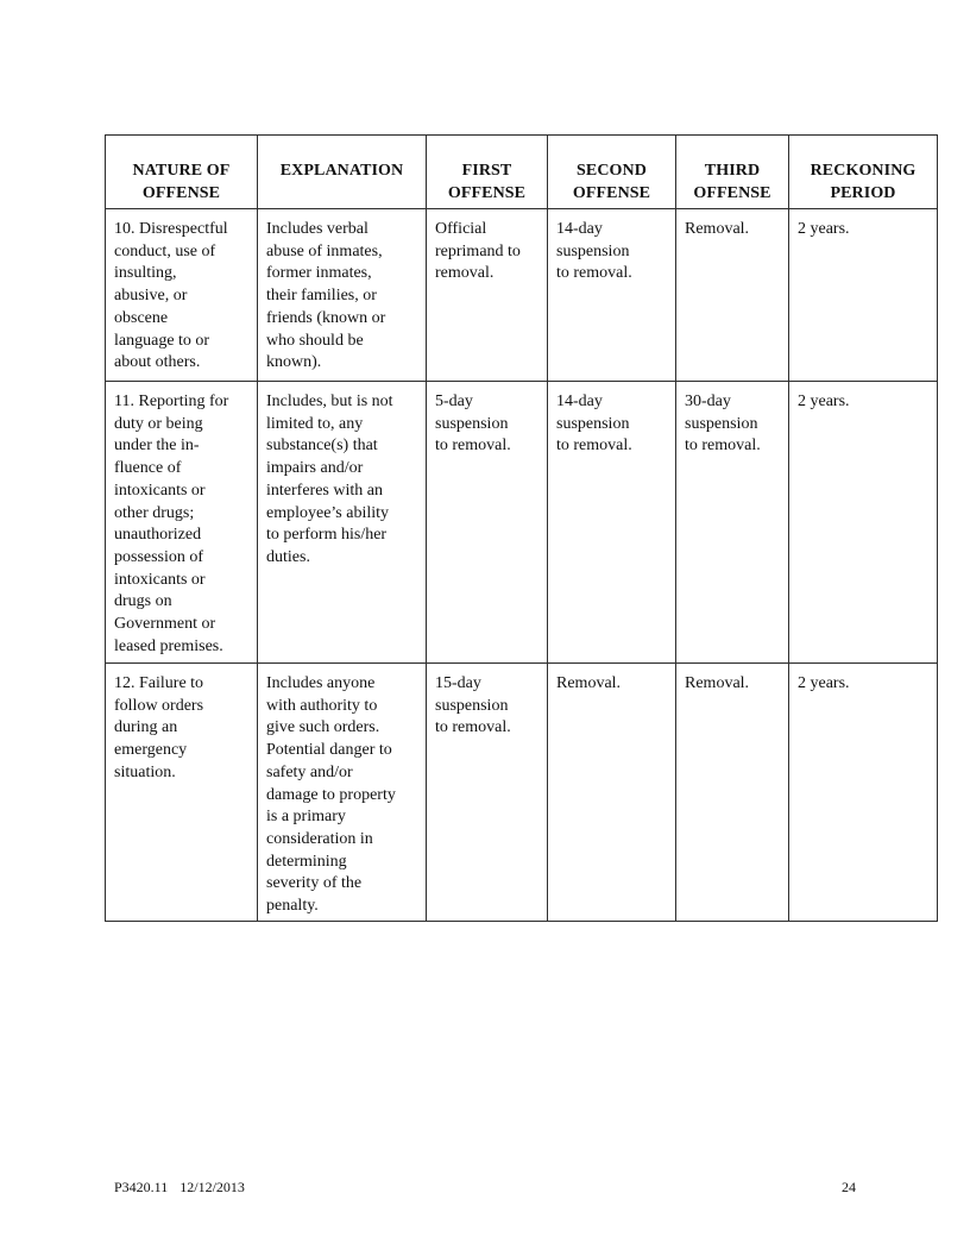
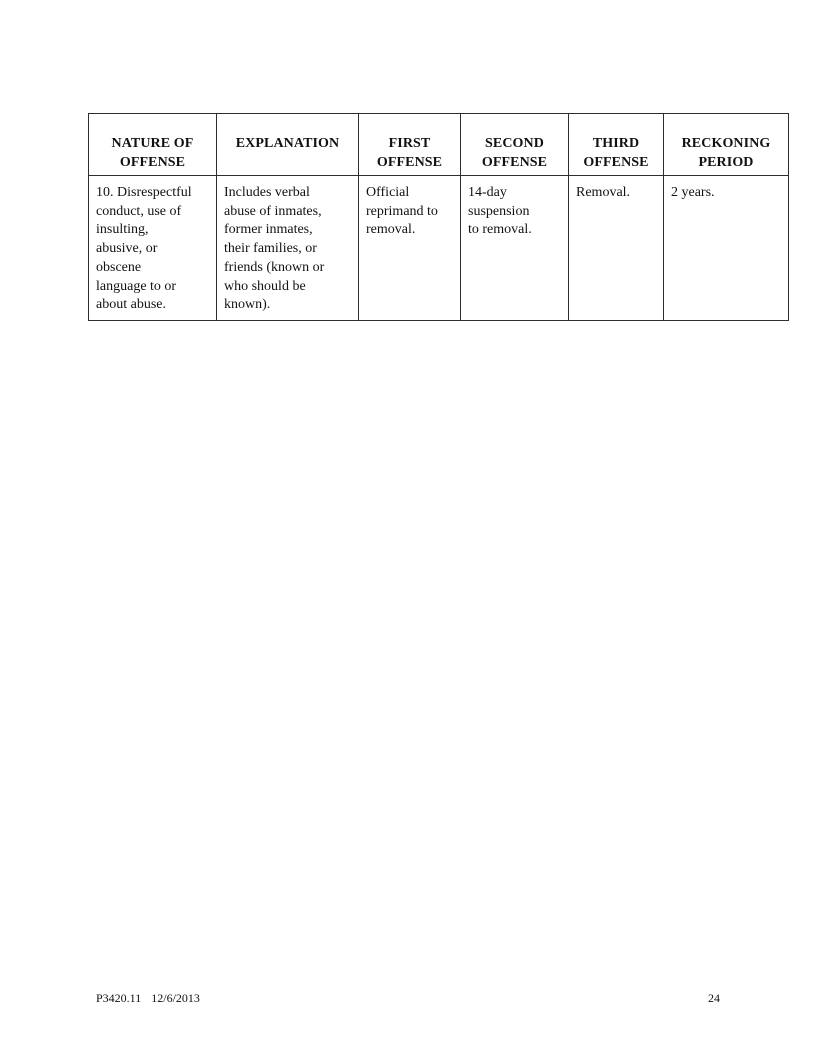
  NATURE OF OFFENSE	EXPLANATION	FIRST OFFENSE	SECOND OFFENSE	THIRD OFFENSE	RECKONING PERIOD
- 10. Disrespectful conduct, use of insulting, abusive, or obscene language to or about others.	Includes verbal abuse of inmates, former inmates, their families, or friends (known or who should be known).	Official reprimand to removal.	14-day suspension to removal.	Removal.	2 years.
+ 10. Disrespectful conduct, use of insulting, abusive, or obscene language to or about abuse.	Includes verbal abuse of inmates, former inmates, their families, or friends (known or who should be known).	Official reprimand to removal.	14-day suspension to removal.	Removal.	2 years.
- 11. Reporting for duty or being under the in- fluence of intoxicants or other drugs; unauthorized possession of intoxicants or drugs on Government or leased premises.	Includes, but is not limited to, any substance(s) that impairs and/or interferes with an employee’s ability to perform his/her duties.	5-day suspension to removal.	14-day suspension to removal.	30-day suspension to removal.	2 years.
- 12. Failure to follow orders during an emergency situation.	Includes anyone with authority to give such orders. Potential danger to safety and/or damage to property is a primary consideration in determining severity of the penalty.	15-day suspension to removal.	Removal.	Removal.	2 years.
  P3420.11
- 12/12/2013
+ 12/6/2013
  24
